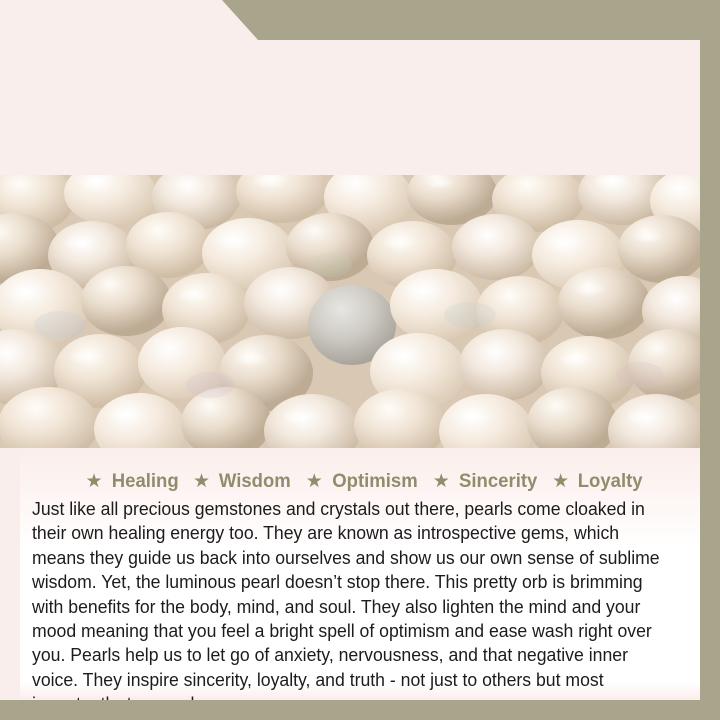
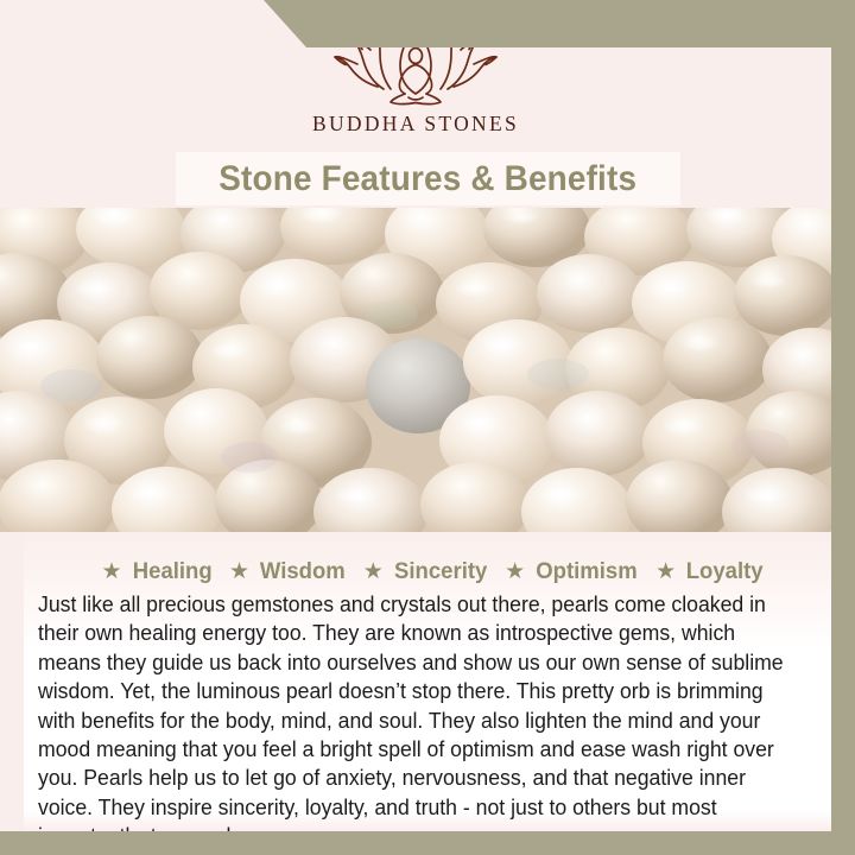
+ BUDDHA STONES
+ Stone Features & Benefits
  ★
  Healing
  ★
  Wisdom
  ★
- Optimism
+ Sincerity
  ★
- Sincerity
+ Optimism
  ★
  Loyalty
  Just like all precious gemstones and crystals out there, pearls come cloaked in their own healing energy too. They are known as introspective gems, which means they guide us back into ourselves and show us our own sense of sublime wisdom. Yet, the luminous pearl doesn’t stop there. This pretty orb is brimming with benefits for the body, mind, and soul. They also lighten the mind and your mood meaning that you feel a bright spell of optimism and ease wash right over you. Pearls help us to let go of anxiety, nervousness, and that negative inner voice. They inspire sincerity, loyalty, and truth - not just to others but most
